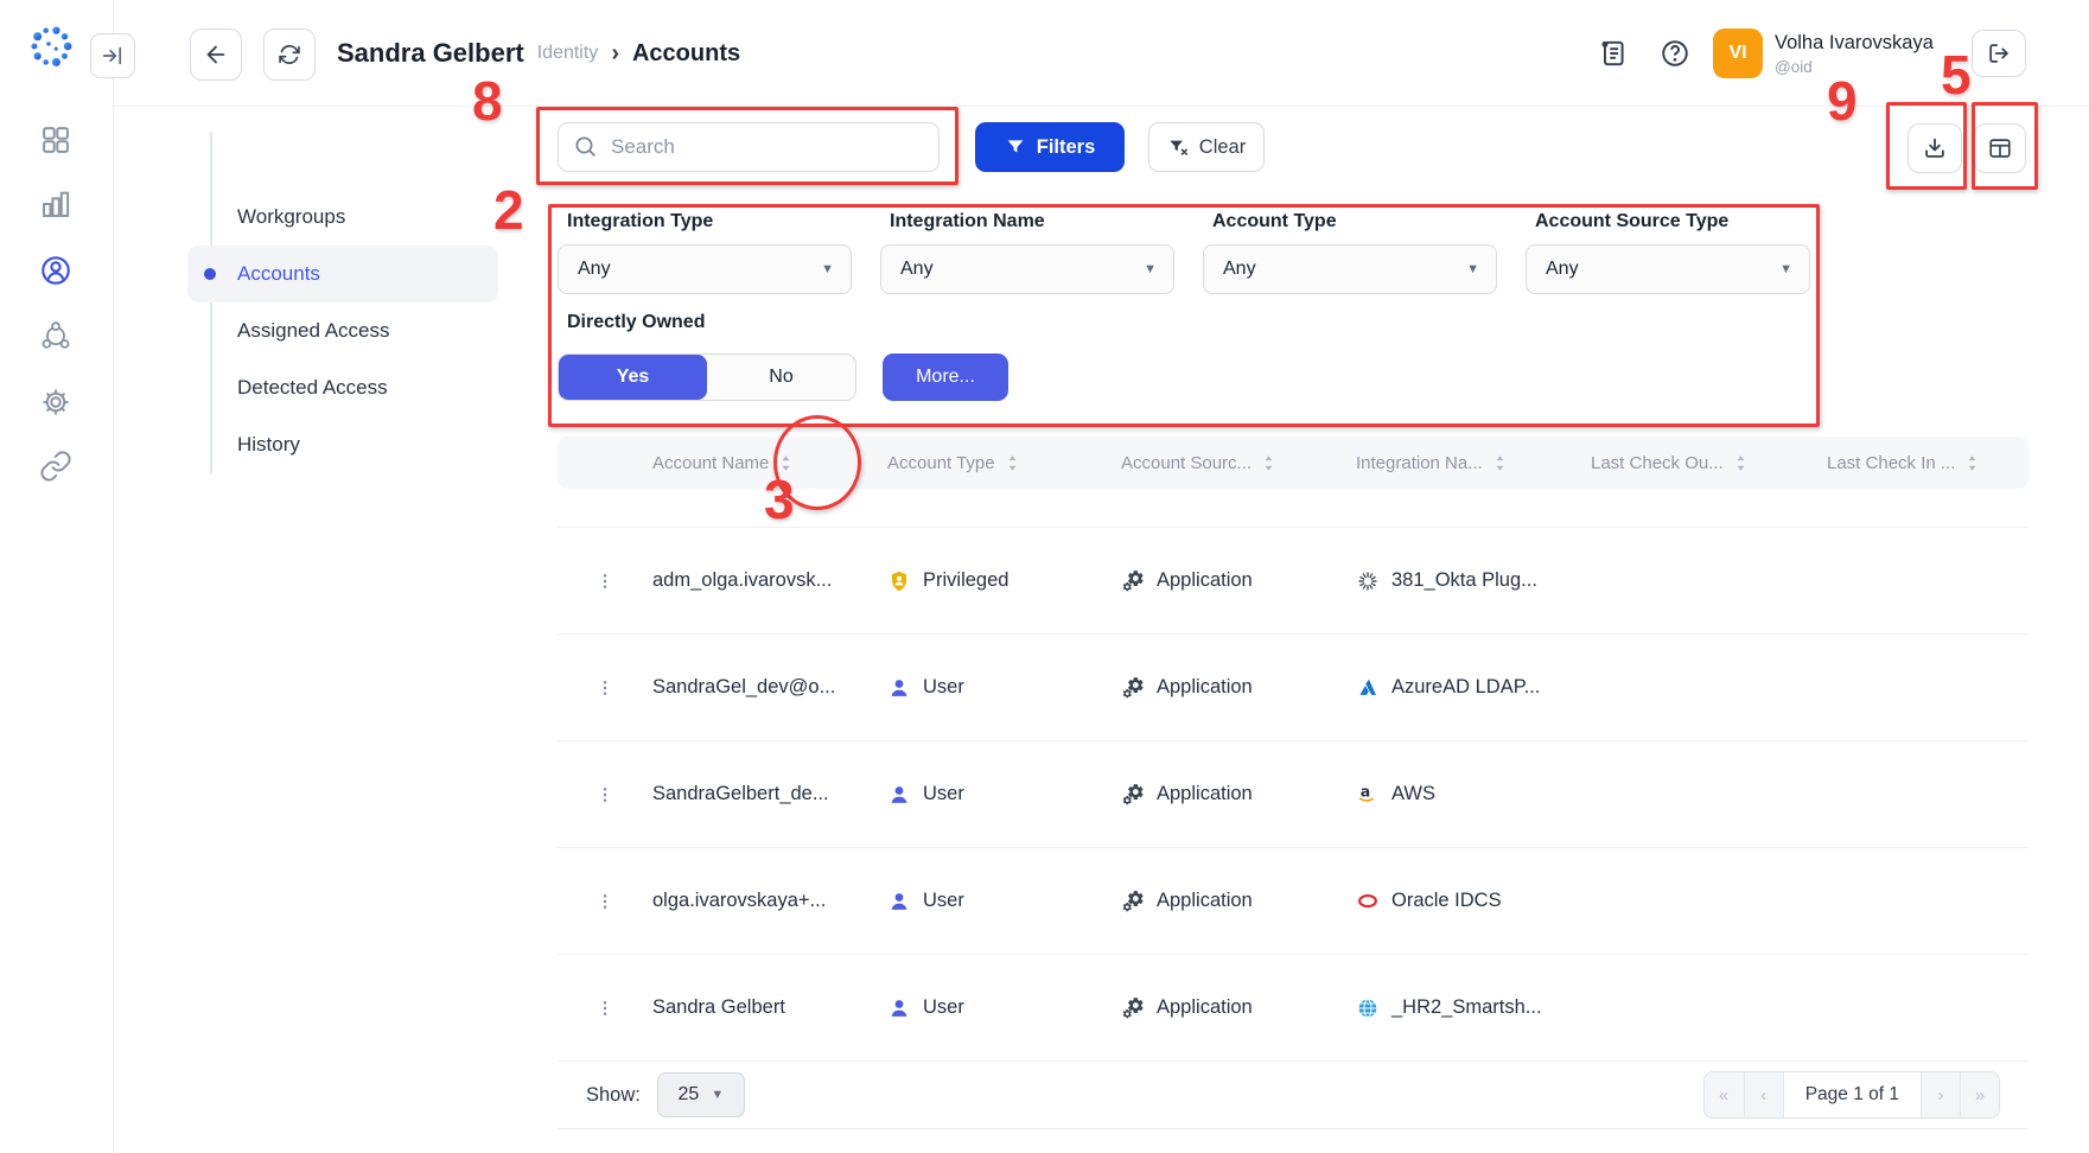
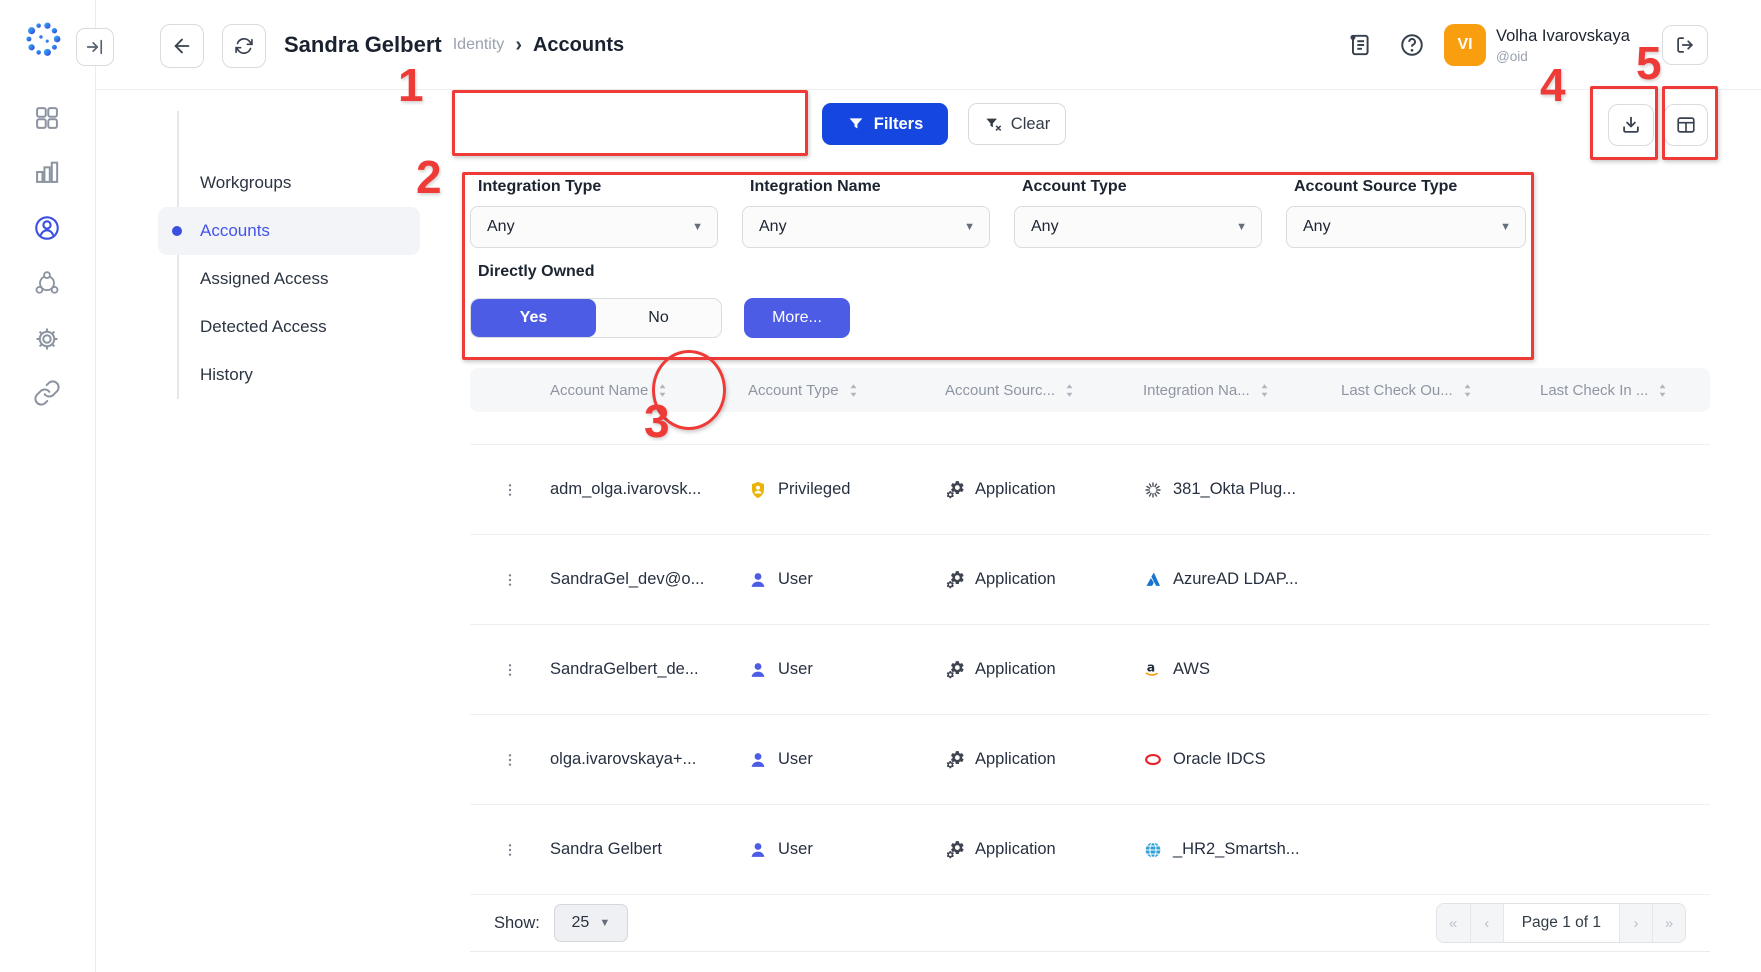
  Sandra Gelbert
  Identity
  ›
  Accounts
  VI
  Volha Ivarovskaya
  @oid
  Workgroups
  Accounts
  Assigned Access
  Detected Access
  History
- Search
  Filters
  Clear
  Integration Type
  Integration Name
  Account Type
  Account Source Type
  Any
  ▼
  Any
  ▼
  Any
  ▼
  Any
  ▼
  Directly Owned
  Yes
  No
  More...
  Account Name
  Account Type
  Account Sourc...
  Integration Na...
  Last Check Ou...
  Last Check In ...
  adm_olga.ivarovsk...
  Privileged
  Application
  381_Okta Plug...
  SandraGel_dev@o...
  User
  Application
  AzureAD LDAP...
  SandraGelbert_de...
  User
  Application
  AWS
  olga.ivarovskaya+...
  User
  Application
  Oracle IDCS
  Sandra Gelbert
  User
  Application
  _HR2_Smartsh...
  Show:
  25
  ▼
  «
  ‹
  Page 1 of 1
  ›
  »
- 8
+ 1
  2
  3
- 9
+ 4
  5
